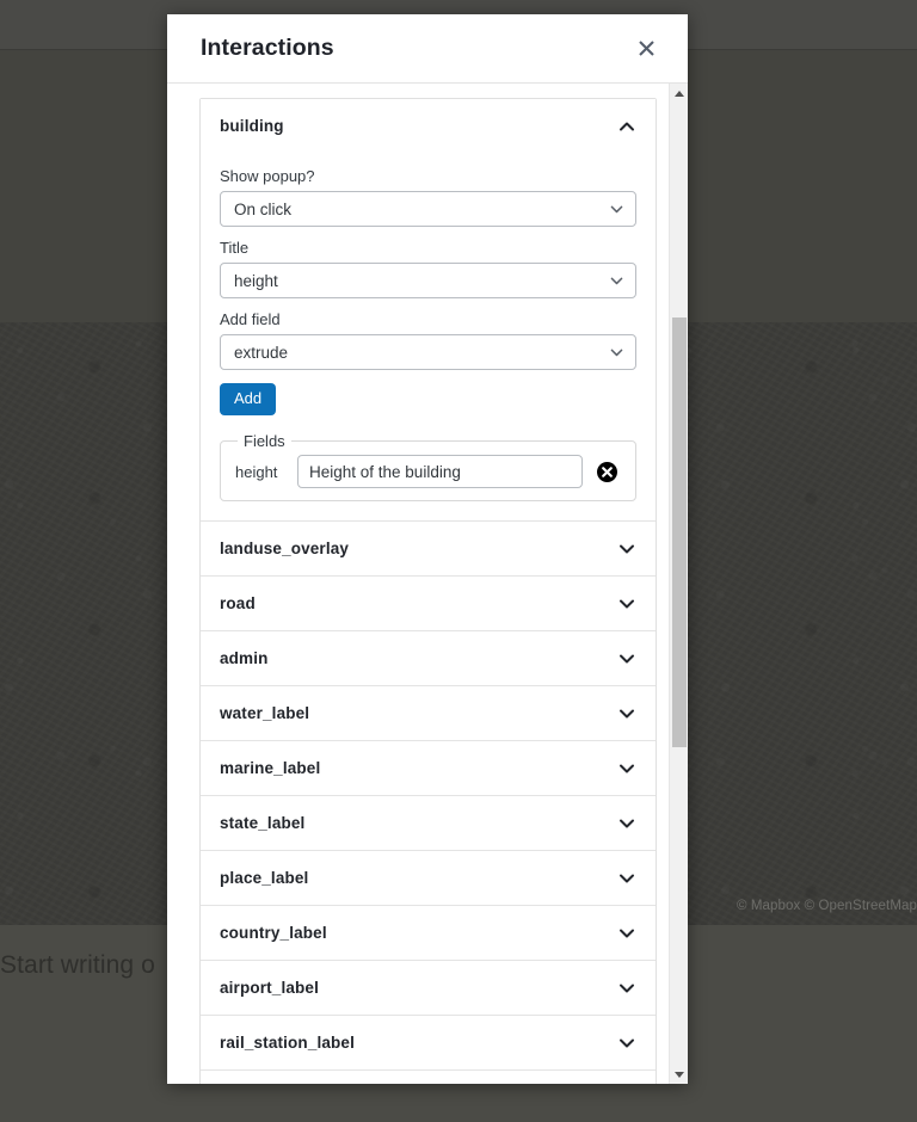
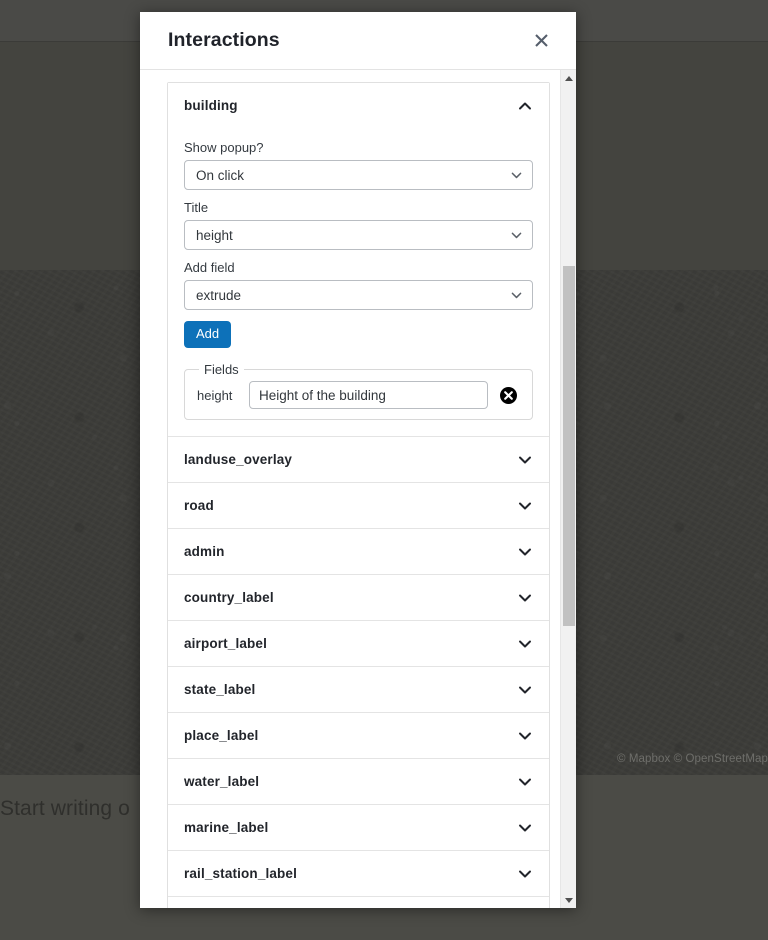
  © Mapbox © OpenStreetMap
  Start writing o
  Interactions
  building
  Show popup?
  On click
  Title
  height
  Add field
  extrude
  Add
  Fields
  height
  Height of the building
  landuse_overlay
  road
  admin
- water_label
+ country_label
- marine_label
+ airport_label
  state_label
  place_label
- country_label
+ water_label
- airport_label
+ marine_label
  rail_station_label
